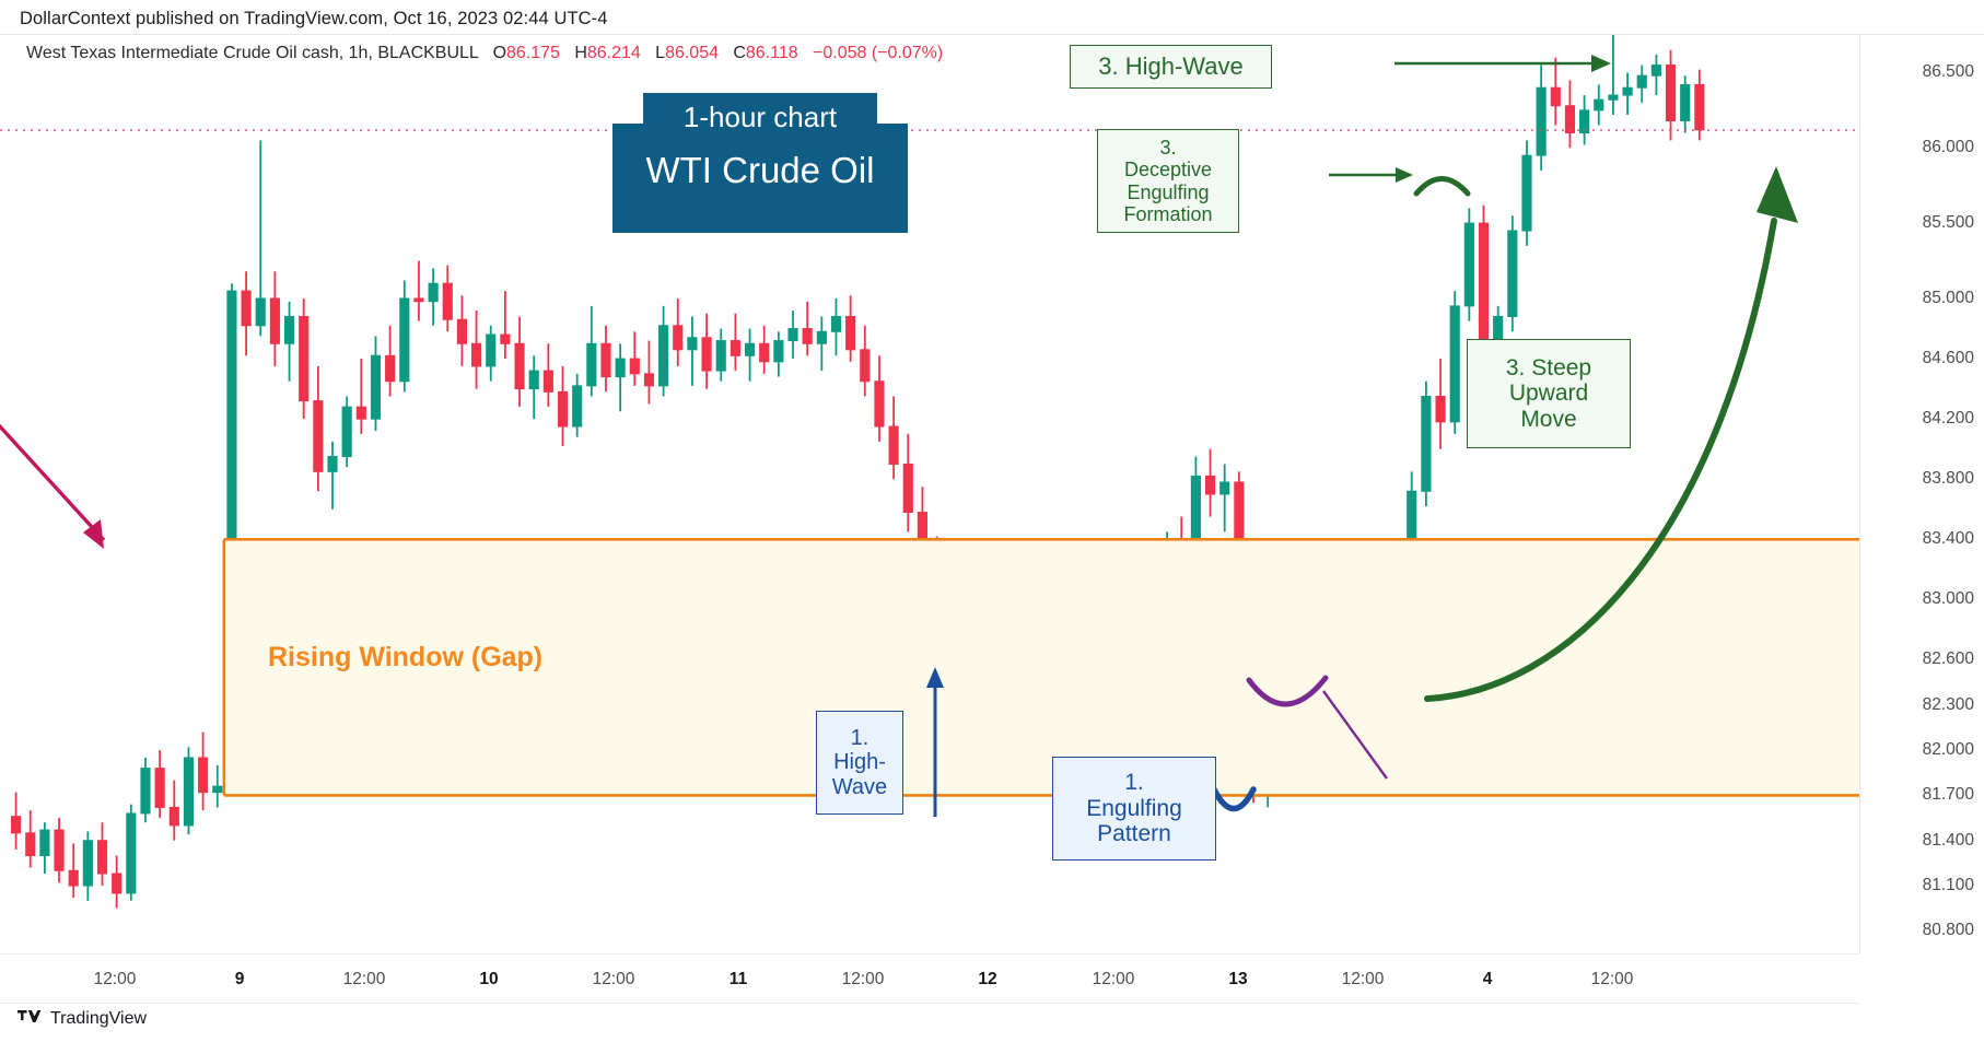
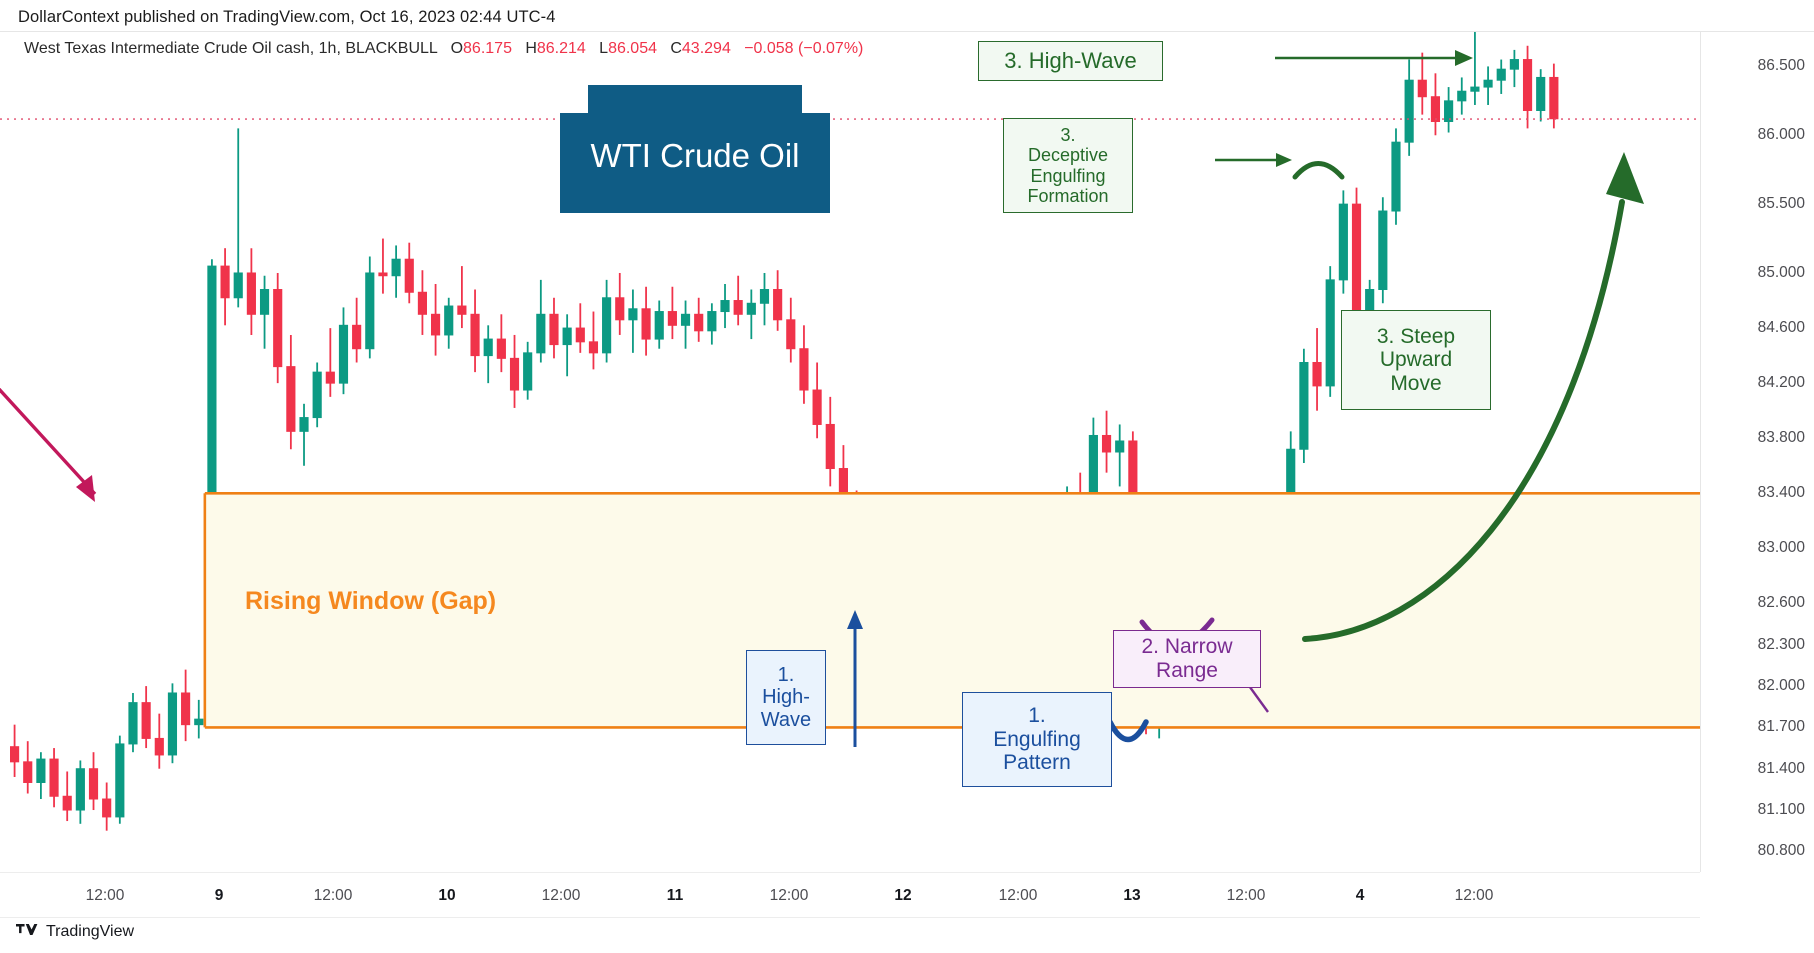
  DollarContext published on TradingView.com, Oct 16, 2023 02:44 UTC-4
- West Texas Intermediate Crude Oil cash, 1h, BLACKBULL O86.175 H86.214 L86.054 C86.118 −0.058 (−0.07%)
+ West Texas Intermediate Crude Oil cash, 1h, BLACKBULL O86.175 H86.214 L86.054 C43.294 −0.058 (−0.07%)
  Rising Window (Gap)
  86.500
  86.000
  85.500
  85.000
  84.600
  84.200
  83.800
  83.400
  83.000
  82.600
  82.300
  82.000
  81.700
  81.400
  81.100
  80.800
  12:00
  9
  12:00
  10
  12:00
  11
  12:00
  12
  12:00
  13
  12:00
  4
  12:00
- 1-hour chart
  WTI Crude Oil
  3. High-Wave
  3.
  Deceptive
  Engulfing
  Formation
  3. Steep
  Upward
  Move
  1.
  High-
  Wave
  1.
  Engulfing
  Pattern
+ 2. Narrow
+ Range
  TradingView
